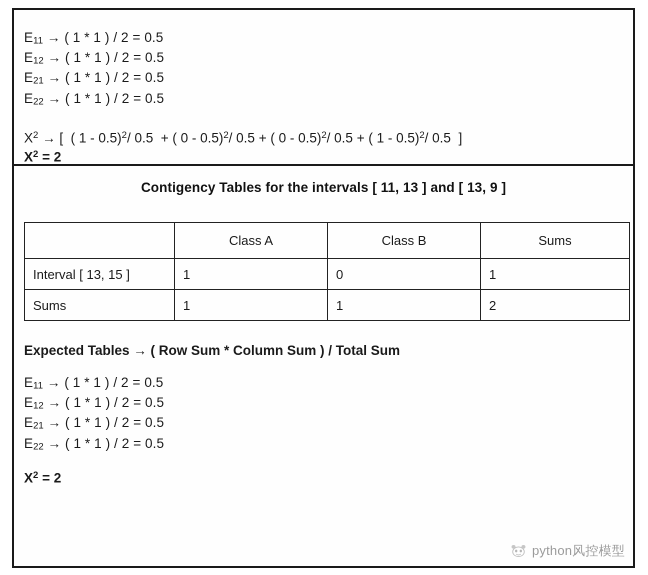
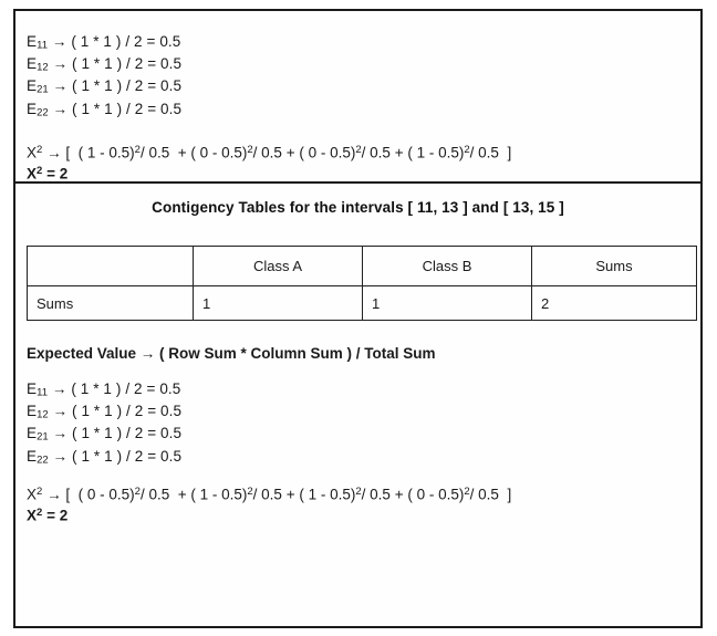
  E11 → ( 1 * 1 ) / 2 = 0.5
  E12 → ( 1 * 1 ) / 2 = 0.5
  E21 → ( 1 * 1 ) / 2 = 0.5
  E22 → ( 1 * 1 ) / 2 = 0.5
  X2 → [ ( 1 - 0.5)2/ 0.5 + ( 0 - 0.5)2/ 0.5 + ( 0 - 0.5)2/ 0.5 + ( 1 - 0.5)2/ 0.5 ]
  X2 = 2
- Contigency Tables for the intervals [ 11, 13 ] and [ 13, 9 ]
+ Contigency Tables for the intervals [ 11, 13 ] and [ 13, 15 ]
  	Class A	Class B	Sums
- Interval [ 13, 15 ]	1	0	1
  Sums	1	1	2
- Expected Tables → ( Row Sum * Column Sum ) / Total Sum
+ Expected Value → ( Row Sum * Column Sum ) / Total Sum
  E11 → ( 1 * 1 ) / 2 = 0.5
  E12 → ( 1 * 1 ) / 2 = 0.5
  E21 → ( 1 * 1 ) / 2 = 0.5
  E22 → ( 1 * 1 ) / 2 = 0.5
+ X2 → [ ( 0 - 0.5)2/ 0.5 + ( 1 - 0.5)2/ 0.5 + ( 1 - 0.5)2/ 0.5 + ( 0 - 0.5)2/ 0.5 ]
  X2 = 2
- python风控模型
